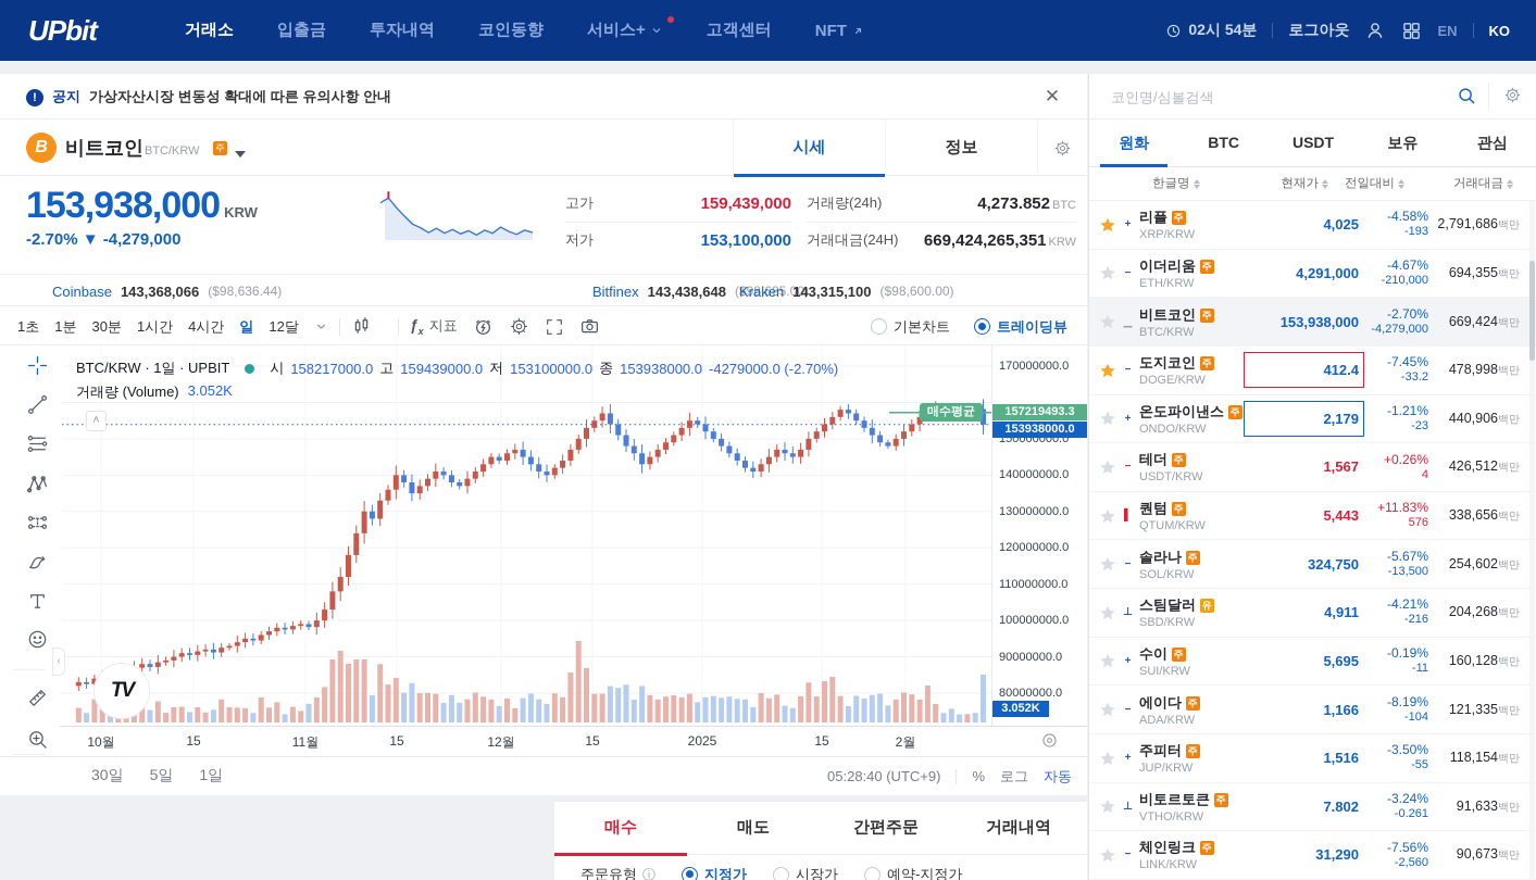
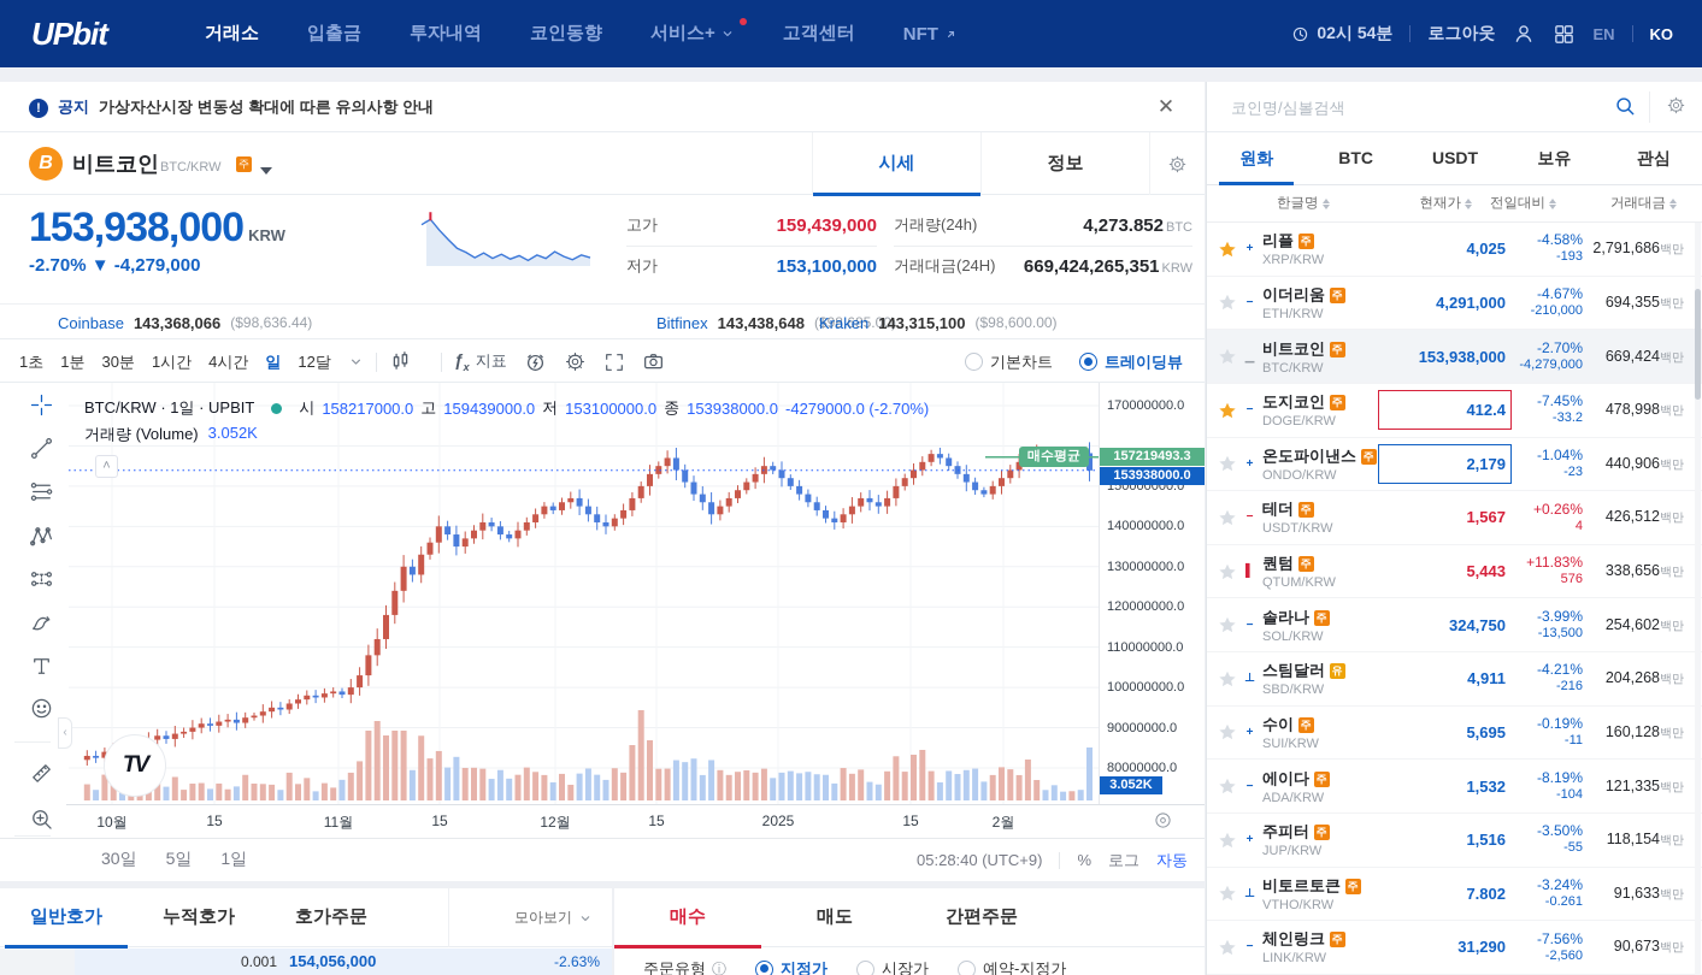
  UPbit
  거래소
  입출금
  투자내역
  코인동향
  서비스+
  고객센터
  NFT
  02시 54분
  로그아웃
  EN
  KO
  !
  공지
  가상자산시장 변동성 확대에 따른 유의사항 안내
  ✕
  B
  비트코인
  BTC/KRW
  주
  시세
  정보
  153,938,000 KRW
  -2.70% ▼ -4,279,000
  고가
  159,439,000
  저가
  153,100,000
  거래량(24h)
  4,273.852 BTC
  거래대금(24H)
  669,424,265,351 KRW
  Coinbase
  143,368,066
  ($98,636.44)
  Bitfinex
  143,438,648
  ($98,685.00)
  Kraken
  143,315,100
  ($98,600.00)
  1초
  1분
  30분
  1시간
  4시간
  일
  12달
  ƒx
  지표
  기본차트
  트레이딩뷰
  170000000.0
  150000000.0
  140000000.0
  130000000.0
  120000000.0
  110000000.0
  100000000.0
  90000000.0
  80000000.0
  157219493.3
  153938000.0
  3.052K
  BTC/KRW · 1일 · UPBIT
  시
  158217000.0
  고
  159439000.0
  저
  153100000.0
  종
  153938000.0
  -4279000.0 (-2.70%)
  거래량 (Volume)
  3.052K
  ˄
  매수평균
  TV
  ‹
  10월
  15
  11월
  15
  12월
  15
  2025
  15
  2월
  30일
  5일
  1일
  05:28:40 (UTC+9)
  %
  로그
  자동
+ 일반호가
+ 누적호가
+ 호가주문
+ 모아보기
+ 0.001
+ 154,056,000
+ -2.63%
  매수
  매도
  간편주문
- 거래내역
  주문유형
  ⓘ
  지정가
  시장가
  예약-지정가
  코인명/심볼검색
  원화
  BTC
  USDT
  보유
  관심
  한글명
  현재가
  전일대비
  거래대금
  +
  리플 주
  XRP/KRW
  4,025
  -4.58%
  -193
  2,791,686백만
  −
  이더리움 주
  ETH/KRW
  4,291,000
  -4.67%
  -210,000
  694,355백만
  ▁
  비트코인 주
  BTC/KRW
  153,938,000
  -2.70%
  -4,279,000
  669,424백만
  −
  도지코인 주
  DOGE/KRW
  412.4
  -7.45%
  -33.2
  478,998백만
  +
  온도파이낸스 주
  ONDO/KRW
  2,179
- -1.21%
+ -1.04%
  -23
  440,906백만
  −
  테더 주
  USDT/KRW
  1,567
  +0.26%
  4
  426,512백만
  ▌
  퀀텀 주
  QTUM/KRW
  5,443
  +11.83%
  576
  338,656백만
  −
  솔라나 주
  SOL/KRW
  324,750
- -5.67%
+ -3.99%
  -13,500
  254,602백만
  ⊥
  스팀달러 유
  SBD/KRW
  4,911
  -4.21%
  -216
  204,268백만
  +
  수이 주
  SUI/KRW
  5,695
  -0.19%
  -11
  160,128백만
  −
  에이다 주
  ADA/KRW
- 1,166
+ 1,532
  -8.19%
  -104
  121,335백만
  +
  주피터 주
  JUP/KRW
  1,516
  -3.50%
  -55
  118,154백만
  ⊥
  비토르토큰 주
  VTHO/KRW
  7.802
  -3.24%
  -0.261
  91,633백만
  −
  체인링크 주
  LINK/KRW
  31,290
  -7.56%
  -2,560
  90,673백만
